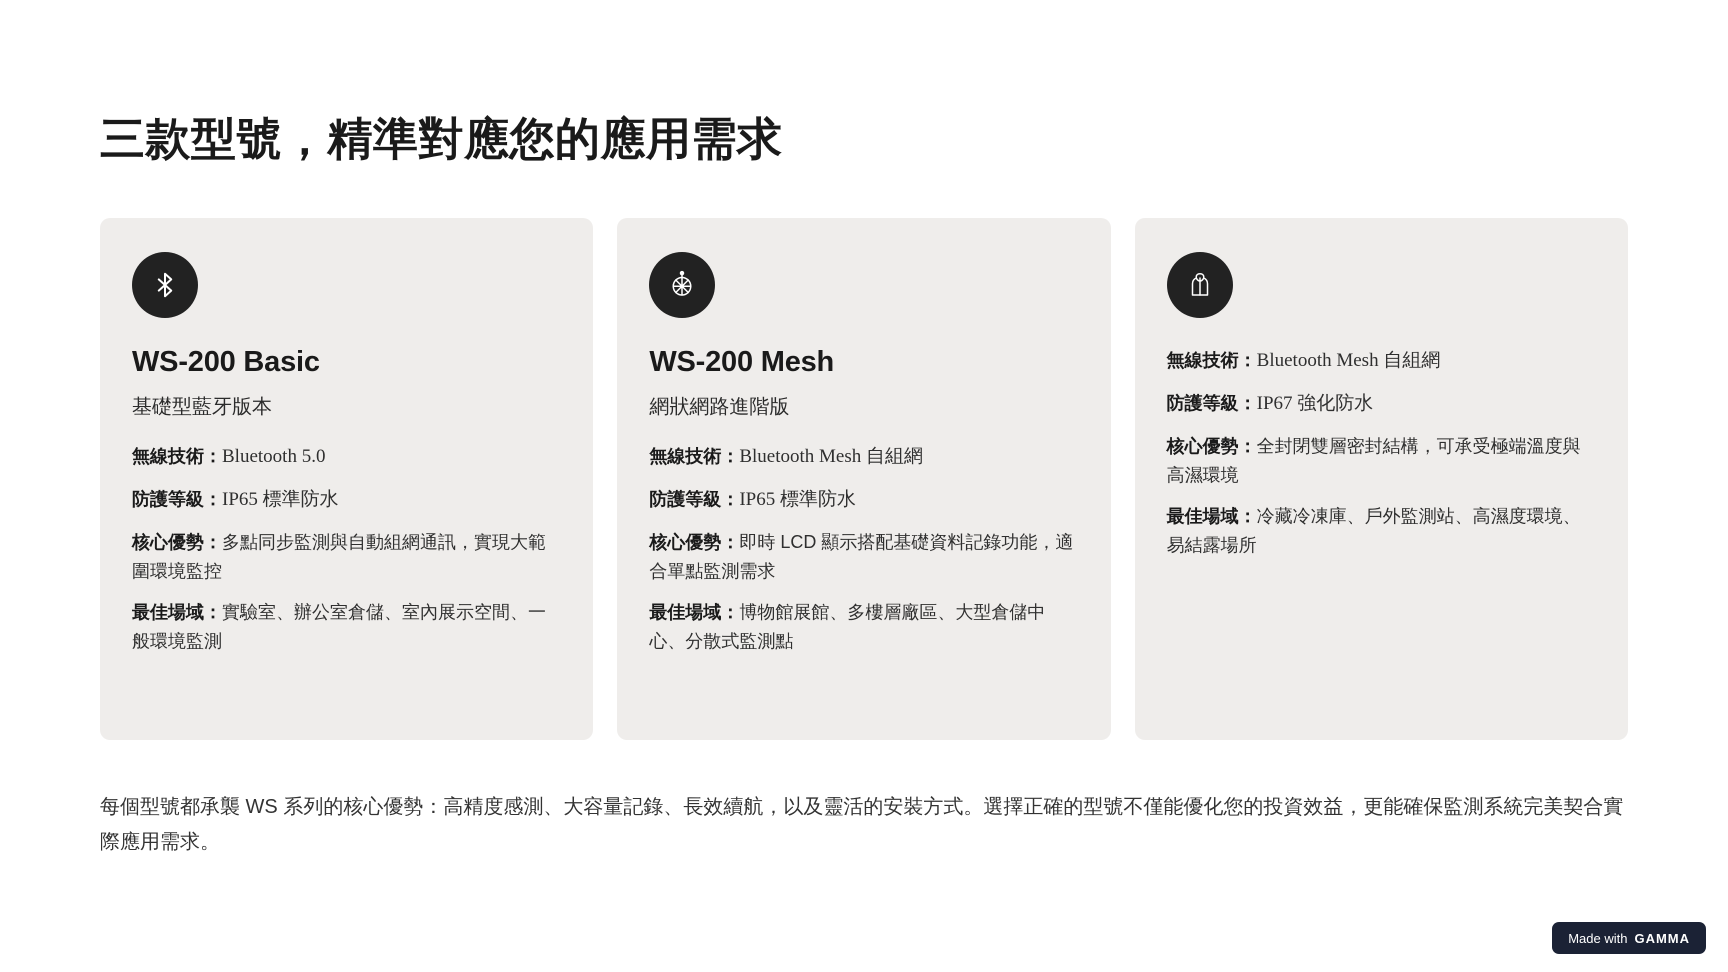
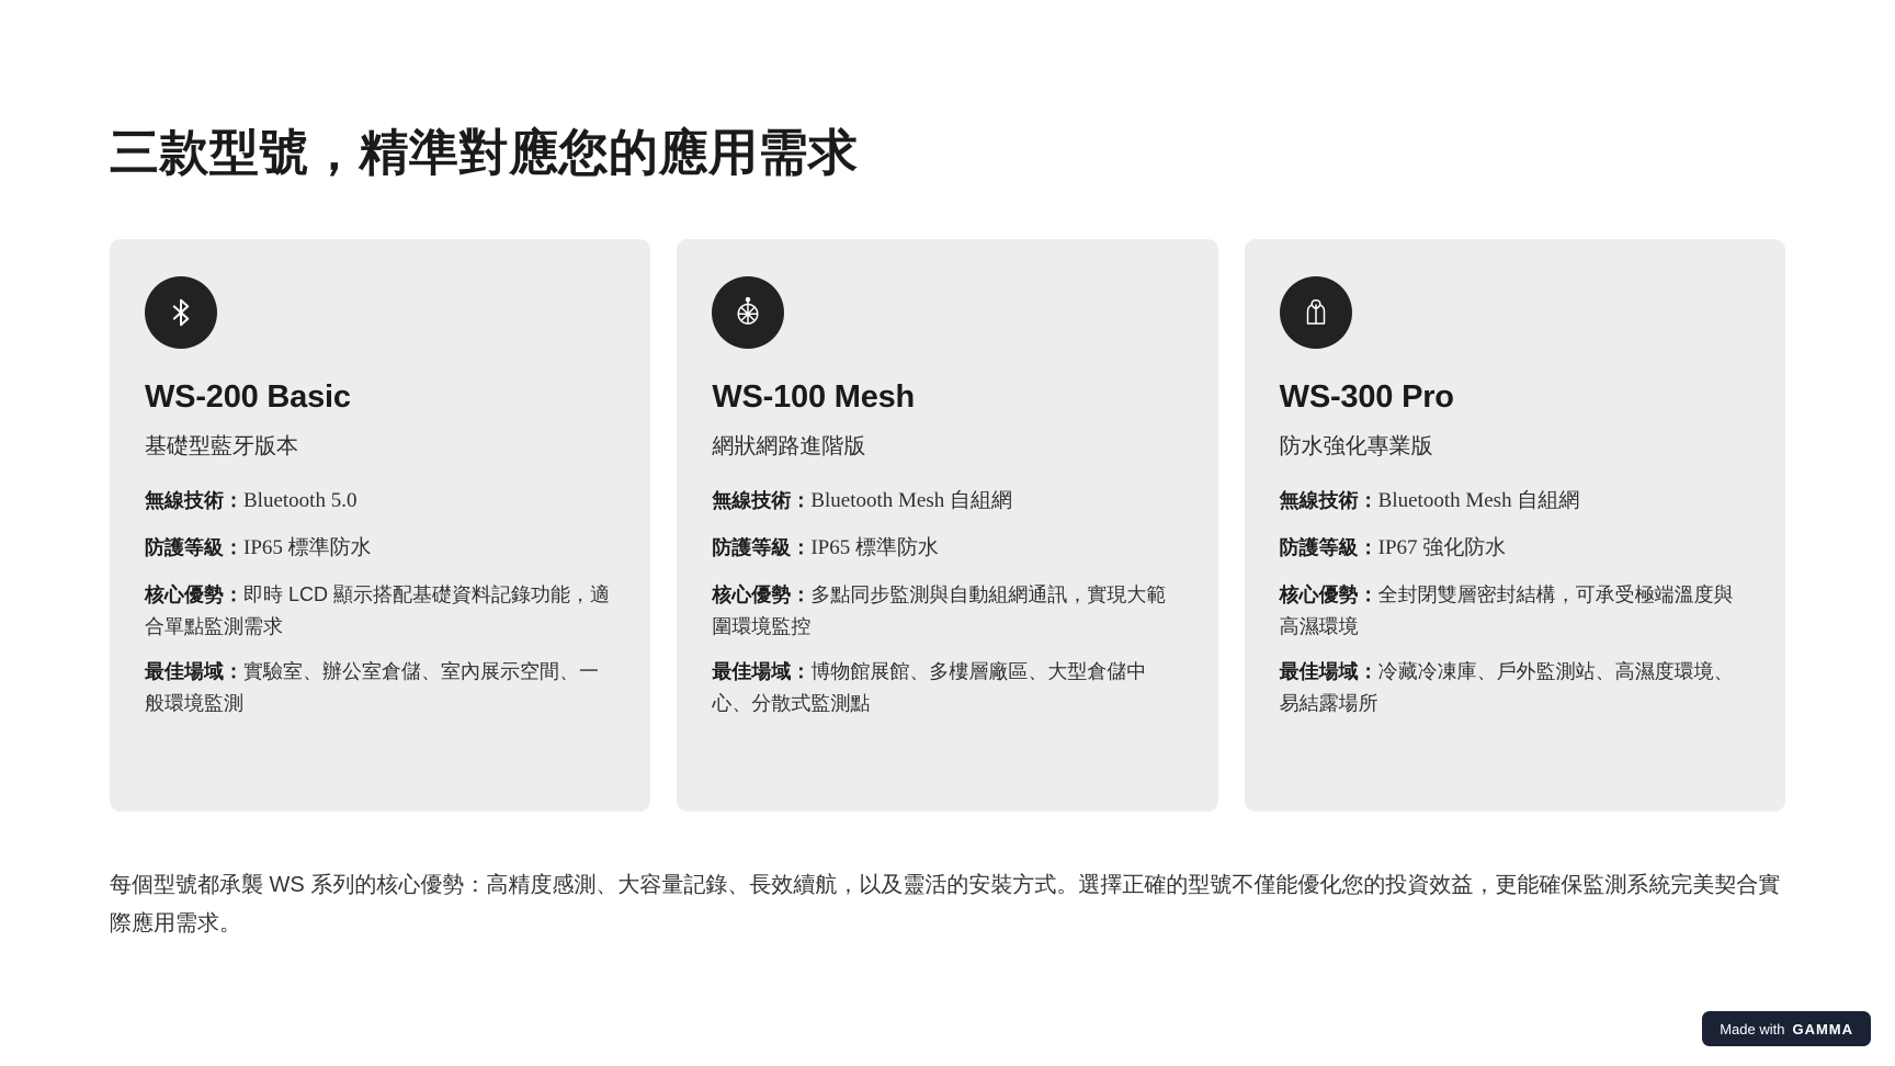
  三款型號，精準對應您的應用需求
  WS-200 Basic
  基礎型藍牙版本
  無線技術：Bluetooth 5.0
  防護等級：IP65 標準防水
- 核心優勢：多點同步監測與自動組網通訊，實現大範圍環境監控
+ 核心優勢：即時 LCD 顯示搭配基礎資料記錄功能，適合單點監測需求
  最佳場域：實驗室、辦公室倉儲、室內展示空間、一般環境監測
- WS-200 Mesh
+ WS-100 Mesh
  網狀網路進階版
  無線技術：Bluetooth Mesh 自組網
  防護等級：IP65 標準防水
- 核心優勢：即時 LCD 顯示搭配基礎資料記錄功能，適合單點監測需求
+ 核心優勢：多點同步監測與自動組網通訊，實現大範圍環境監控
  最佳場域：博物館展館、多樓層廠區、大型倉儲中心、分散式監測點
+ WS-300 Pro
+ 防水強化專業版
  無線技術：Bluetooth Mesh 自組網
  防護等級：IP67 強化防水
  核心優勢：全封閉雙層密封結構，可承受極端溫度與高濕環境
  最佳場域：冷藏冷凍庫、戶外監測站、高濕度環境、易結露場所
  每個型號都承襲 WS 系列的核心優勢：高精度感測、大容量記錄、長效續航，以及靈活的安裝方式。選擇正確的型號不僅能優化您的投資效益，更能確保監測系統完美契合實際應用需求。
  Made with
  GAMMA
